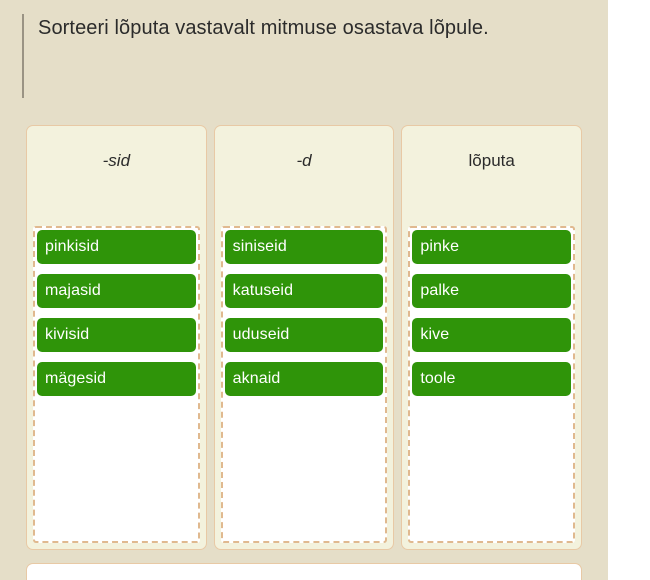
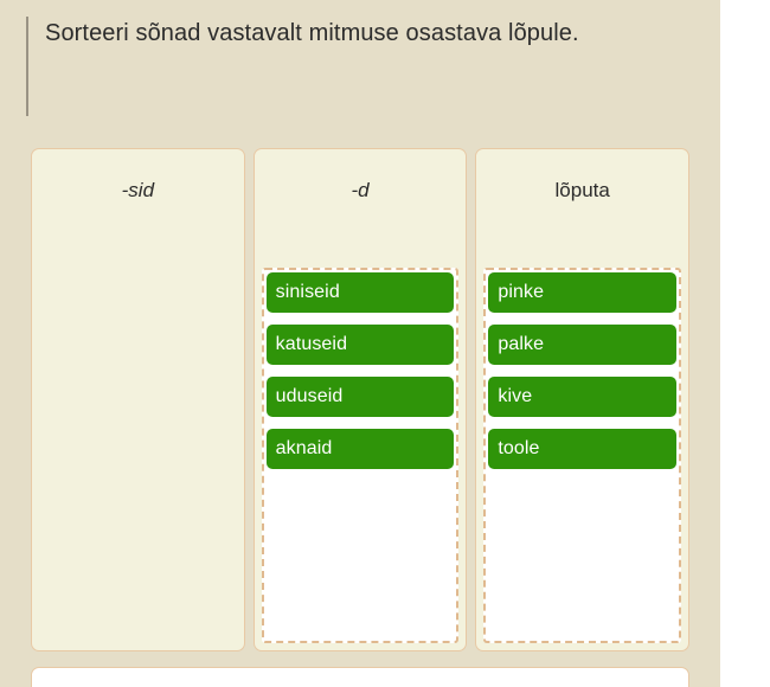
- Sorteeri lõputa vastavalt mitmuse osastava lõpule.
+ Sorteeri sõnad vastavalt mitmuse osastava lõpule.
  -sid
- pinkisid
- majasid
- kivisid
- mägesid
  -d
  siniseid
  katuseid
  uduseid
  aknaid
  lõputa
  pinke
  palke
  kive
  toole
